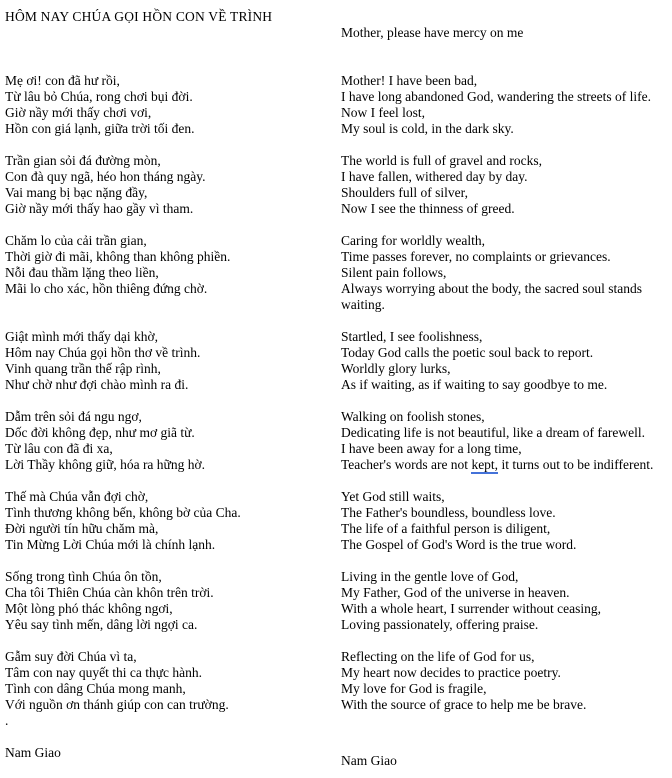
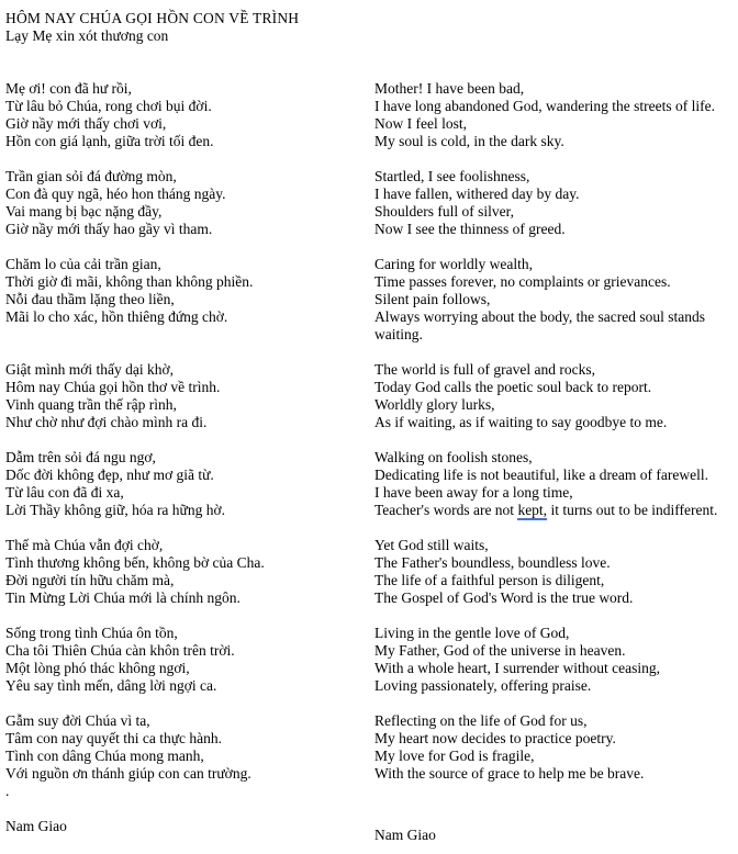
  HÔM NAY CHÚA GỌI HỒN CON VỀ TRÌNH
+ Lạy Mẹ xin xót thương con
  Mẹ ơi! con đã hư rồi,
  Từ lâu bỏ Chúa, rong chơi bụi đời.
  Giờ nầy mới thấy chơi vơi,
  Hồn con giá lạnh, giữa trời tối đen.
  Trần gian sỏi đá đường mòn,
  Con đà quy ngã, héo hon tháng ngày.
  Vai mang bị bạc nặng đầy,
  Giờ nầy mới thấy hao gầy vì tham.
  Chăm lo của cải trần gian,
  Thời giờ đi mãi, không than không phiền.
  Nỗi đau thầm lặng theo liền,
  Mãi lo cho xác, hồn thiêng đứng chờ.
  Giật mình mới thấy dại khờ,
  Hôm nay Chúa gọi hồn thơ về trình.
  Vinh quang trần thế rập rình,
  Như chờ như đợi chào mình ra đi.
  Dẫm trên sỏi đá ngu ngơ,
  Dốc đời không đẹp, như mơ giã từ.
  Từ lâu con đã đi xa,
  Lời Thầy không giữ, hóa ra hững hờ.
  Thế mà Chúa vẫn đợi chờ,
  Tình thương không bến, không bờ của Cha.
  Đời người tín hữu chăm mà,
- Tin Mừng Lời Chúa mới là chính lạnh.
+ Tin Mừng Lời Chúa mới là chính ngôn.
  Sống trong tình Chúa ôn tồn,
  Cha tôi Thiên Chúa càn khôn trên trời.
  Một lòng phó thác không ngơi,
  Yêu say tình mến, dâng lời ngợi ca.
  Gẫm suy đời Chúa vì ta,
  Tâm con nay quyết thi ca thực hành.
  Tình con dâng Chúa mong manh,
  Với nguồn ơn thánh giúp con can trường.
  .
  Nam Giao
- Mother, please have mercy on me
  Mother! I have been bad,
  I have long abandoned God, wandering the streets of life.
  Now I feel lost,
  My soul is cold, in the dark sky.
- The world is full of gravel and rocks,
+ Startled, I see foolishness,
  I have fallen, withered day by day.
  Shoulders full of silver,
  Now I see the thinness of greed.
  Caring for worldly wealth,
  Time passes forever, no complaints or grievances.
  Silent pain follows,
  Always worrying about the body, the sacred soul stands
  waiting.
- Startled, I see foolishness,
+ The world is full of gravel and rocks,
  Today God calls the poetic soul back to report.
  Worldly glory lurks,
  As if waiting, as if waiting to say goodbye to me.
  Walking on foolish stones,
  Dedicating life is not beautiful, like a dream of farewell.
  I have been away for a long time,
  Teacher's words are not kept, it turns out to be indifferent.
  Yet God still waits,
  The Father's boundless, boundless love.
  The life of a faithful person is diligent,
  The Gospel of God's Word is the true word.
  Living in the gentle love of God,
  My Father, God of the universe in heaven.
  With a whole heart, I surrender without ceasing,
  Loving passionately, offering praise.
  Reflecting on the life of God for us,
  My heart now decides to practice poetry.
  My love for God is fragile,
  With the source of grace to help me be brave.
  Nam Giao
